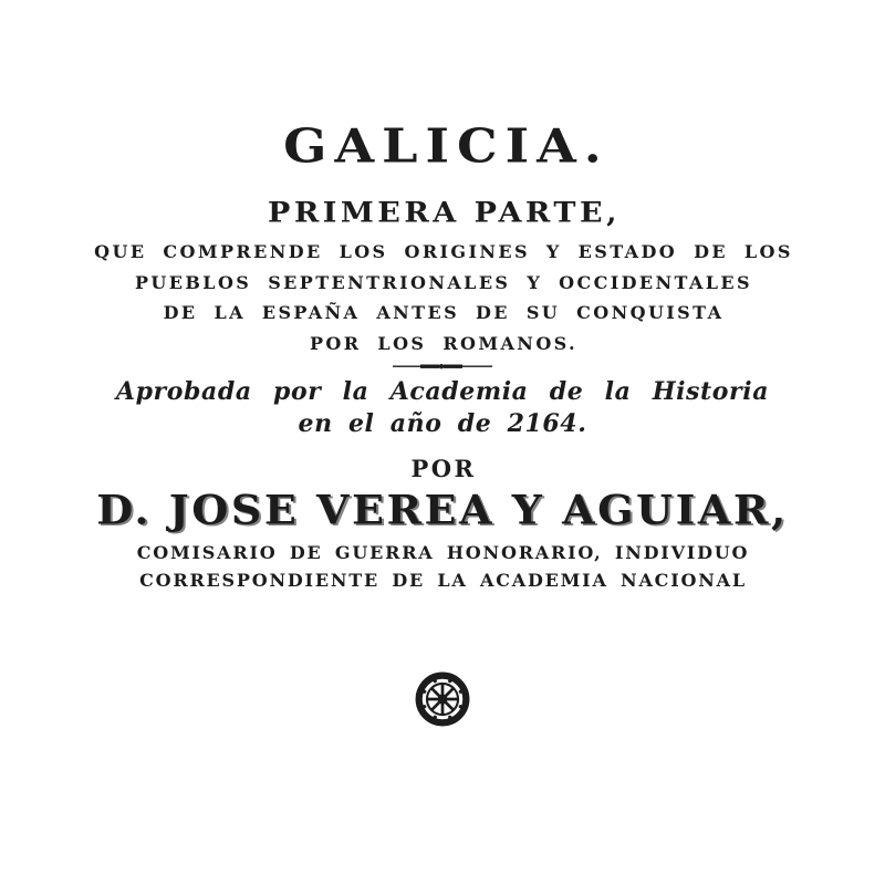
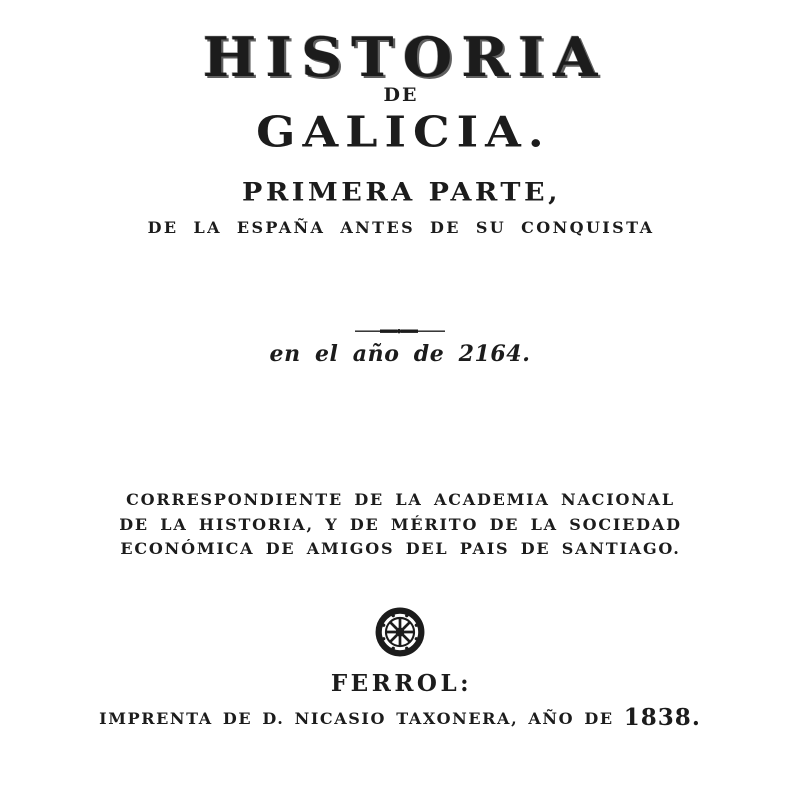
+ HISTORIA
+ DE
  GALICIA.
  PRIMERA PARTE,
- QUE COMPRENDE LOS ORIGINES Y ESTADO DE LOS
- PUEBLOS SEPTENTRIONALES Y OCCIDENTALES
  DE LA ESPAÑA ANTES DE SU CONQUISTA
- POR LOS ROMANOS.
- Aprobada por la Academia de la Historia
  en el año de 2164.
- POR
- D. JOSE VEREA Y AGUIAR,
- COMISARIO DE GUERRA HONORARIO, INDIVIDUO
  CORRESPONDIENTE DE LA ACADEMIA NACIONAL
+ DE LA HISTORIA, Y DE MÉRITO DE LA SOCIEDAD
+ ECONÓMICA DE AMIGOS DEL PAIS DE SANTIAGO.
+ FERROL:
+ IMPRENTA DE D. NICASIO TAXONERA, AÑO DE 1838.
